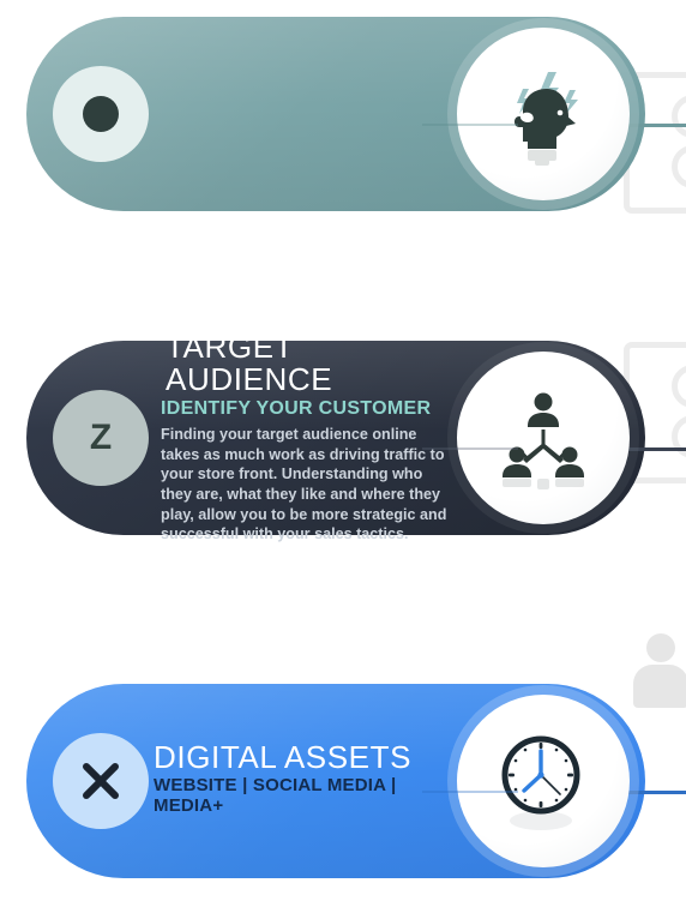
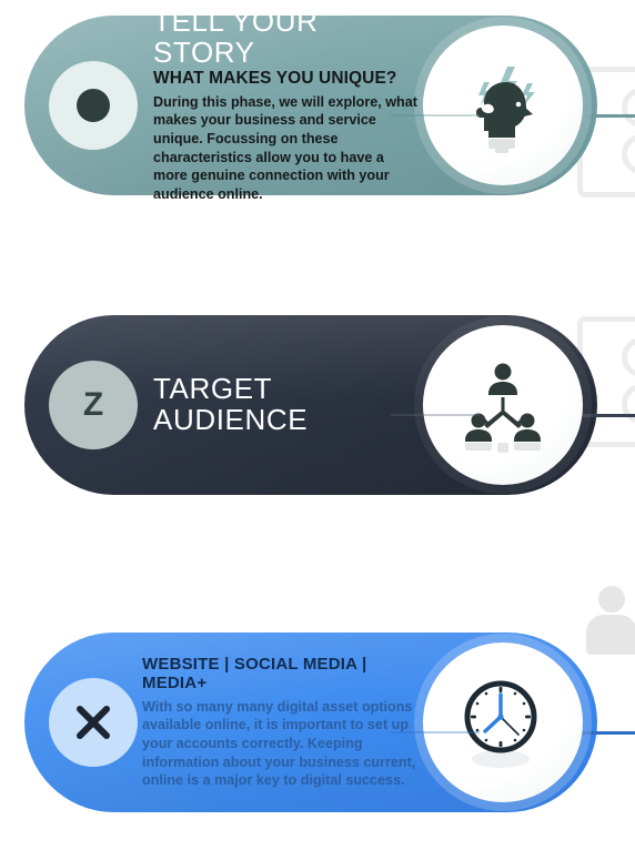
+ TELL YOUR STORY
+ WHAT MAKES YOU UNIQUE?
+ During this phase, we will explore, what makes your business and service unique. Focussing on these characteristics allow you to have a more genuine connection with your audience online.
  Z
  TARGET AUDIENCE
- IDENTIFY YOUR CUSTOMER
- Finding your target audience online takes as much work as driving traffic to your store front. Understanding who they are, what they like and where they play, allow you to be more strategic and successful with your sales tactics.
- DIGITAL ASSETS
  WEBSITE | SOCIAL MEDIA | MEDIA+
+ With so many many digital asset options available online, it is important to set up your accounts correctly. Keeping information about your business current, online is a major key to digital success.
